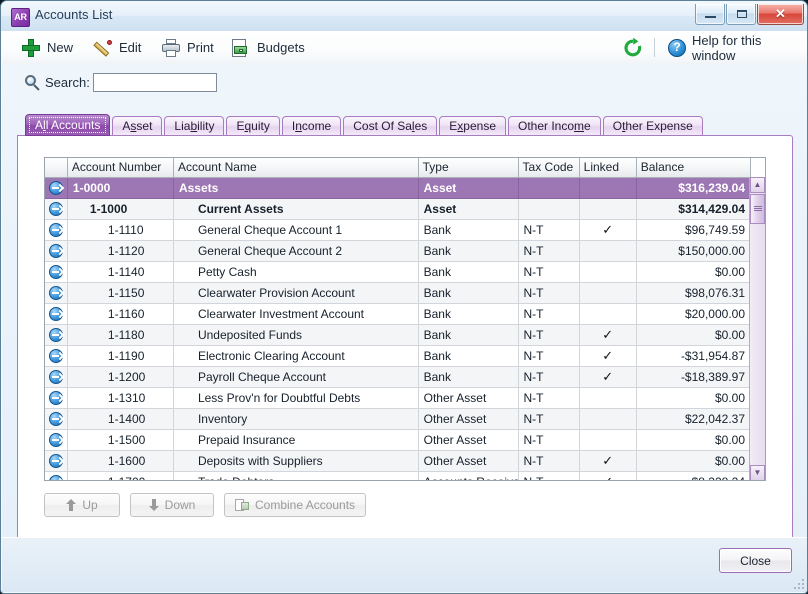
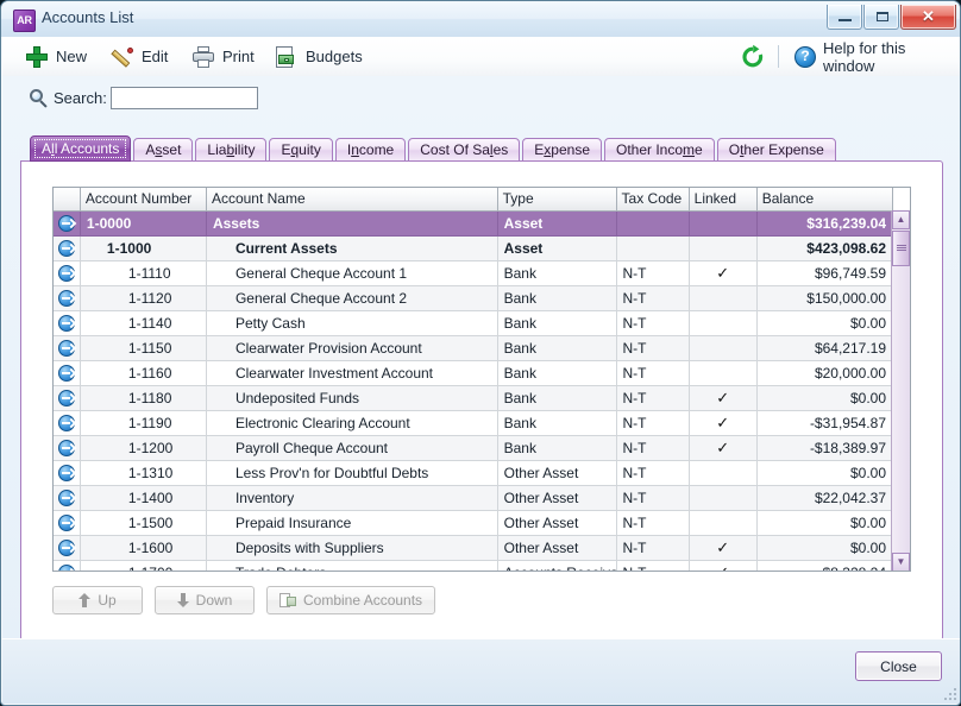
  AR
  Accounts List
  ✕
  New
  Edit
  Print
  Budgets
  ?
  Help for this window
  Search:
  All Accounts
  Asset
  Liability
  Equity
  Income
  Cost Of Sales
  Expense
  Other Income
  Other Expense
  	Account Number	Account Name	Type	Tax Code	Linked	Balance
  	1-0000	Assets	Asset			$316,239.04
- 	1-1000	Current Assets	Asset			$314,429.04
+ 	1-1000	Current Assets	Asset			$423,098.62
  	1-1110	General Cheque Account 1	Bank	N-T	✓	$96,749.59
  	1-1120	General Cheque Account 2	Bank	N-T		$150,000.00
  	1-1140	Petty Cash	Bank	N-T		$0.00
- 	1-1150	Clearwater Provision Account	Bank	N-T		$98,076.31
+ 	1-1150	Clearwater Provision Account	Bank	N-T		$64,217.19
  	1-1160	Clearwater Investment Account	Bank	N-T		$20,000.00
  	1-1180	Undeposited Funds	Bank	N-T	✓	$0.00
  	1-1190	Electronic Clearing Account	Bank	N-T	✓	-$31,954.87
  	1-1200	Payroll Cheque Account	Bank	N-T	✓	-$18,389.97
  	1-1310	Less Prov'n for Doubtful Debts	Other Asset	N-T		$0.00
  	1-1400	Inventory	Other Asset	N-T		$22,042.37
  	1-1500	Prepaid Insurance	Other Asset	N-T		$0.00
  	1-1600	Deposits with Suppliers	Other Asset	N-T	✓	$0.00
  ▲
  ▼
  Up
  Down
  Combine Accounts
  Close
